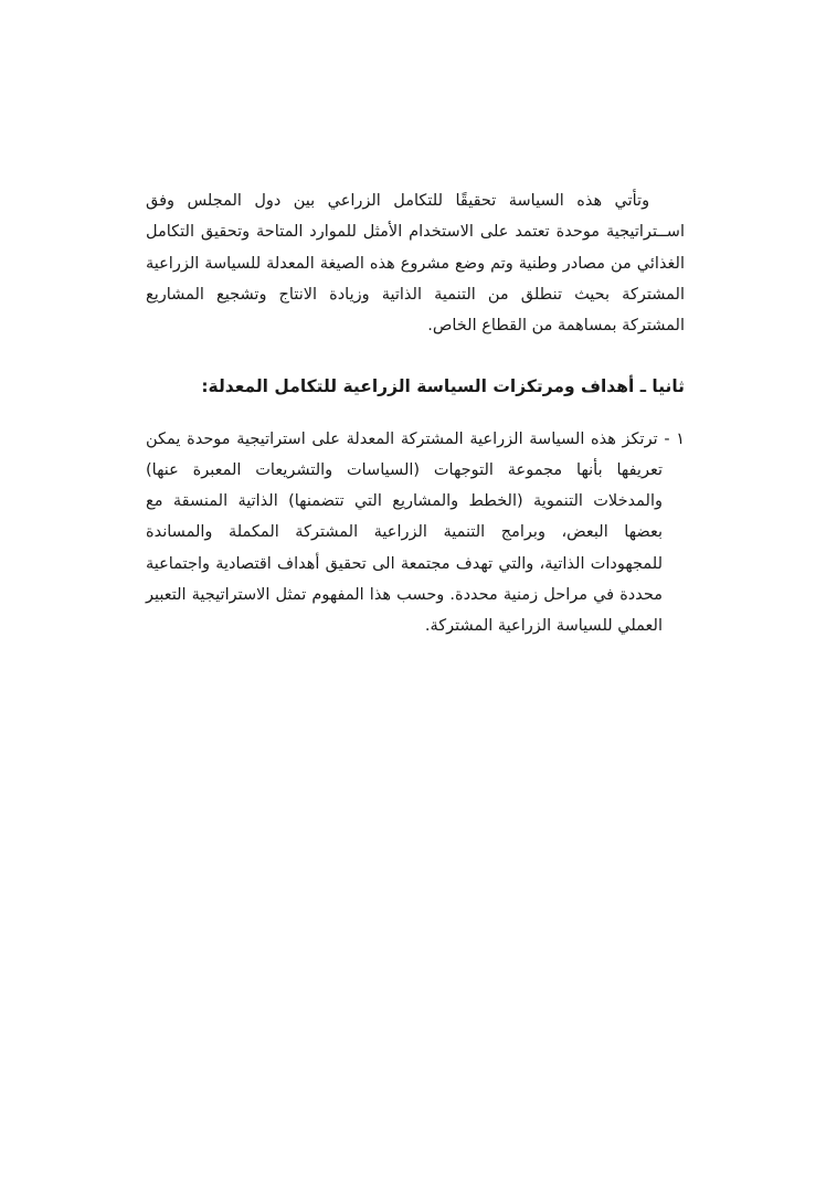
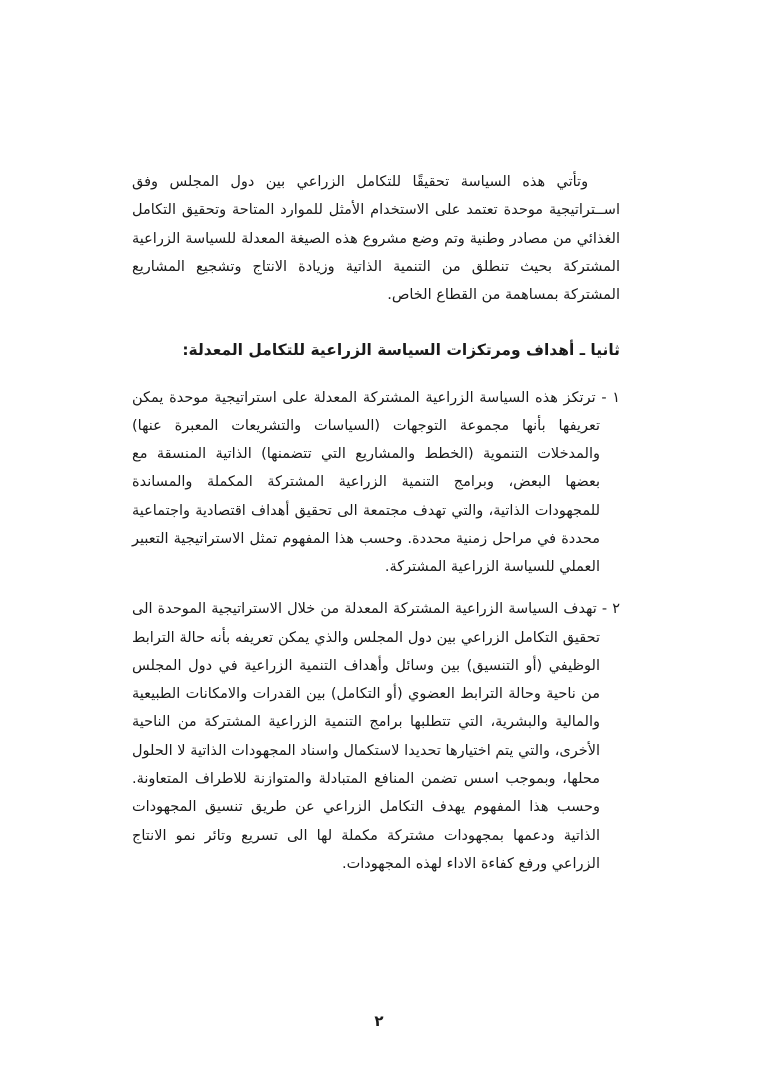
  وتأتي هذه السياسة تحقيقًا للتكامل الزراعي بين دول المجلس وفق اســتراتيجية موحدة تعتمد على الاستخدام الأمثل للموارد المتاحة وتحقيق التكامل الغذائي من مصادر وطنية وتم وضع مشروع هذه الصيغة المعدلة للسياسة الزراعية المشتركة بحيث تنطلق من التنمية الذاتية وزيادة الانتاج وتشجيع المشاريع المشتركة بمساهمة من القطاع الخاص.
  ثانيا ـ أهداف ومرتكزات السياسة الزراعية للتكامل المعدلة:
  ١ - ترتكز هذه السياسة الزراعية المشتركة المعدلة على استراتيجية موحدة يمكن تعريفها بأنها مجموعة التوجهات (السياسات والتشريعات المعبرة عنها) والمدخلات التنموية (الخطط والمشاريع التي تتضمنها) الذاتية المنسقة مع بعضها البعض، وبرامج التنمية الزراعية المشتركة المكملة والمساندة للمجهودات الذاتية، والتي تهدف مجتمعة الى تحقيق أهداف اقتصادية واجتماعية محددة في مراحل زمنية محددة. وحسب هذا المفهوم تمثل الاستراتيجية التعبير العملي للسياسة الزراعية المشتركة.
+ ٢ - تهدف السياسة الزراعية المشتركة المعدلة من خلال الاستراتيجية الموحدة الى تحقيق التكامل الزراعي بين دول المجلس والذي يمكن تعريفه بأنه حالة الترابط الوظيفي (أو التنسيق) بين وسائل وأهداف التنمية الزراعية في دول المجلس من ناحية وحالة الترابط العضوي (أو التكامل) بين القدرات والامكانات الطبيعية والمالية والبشرية، التي تتطلبها برامج التنمية الزراعية المشتركة من الناحية الأخرى، والتي يتم اختيارها تحديدا لاستكمال واسناد المجهودات الذاتية لا الحلول محلها، وبموجب اسس تضمن المنافع المتبادلة والمتوازنة للاطراف المتعاونة. وحسب هذا المفهوم يهدف التكامل الزراعي عن طريق تنسيق المجهودات الذاتية ودعمها بمجهودات مشتركة مكملة لها الى تسريع وتائر نمو الانتاج الزراعي ورفع كفاءة الاداء لهذه المجهودات.
+ ٢
